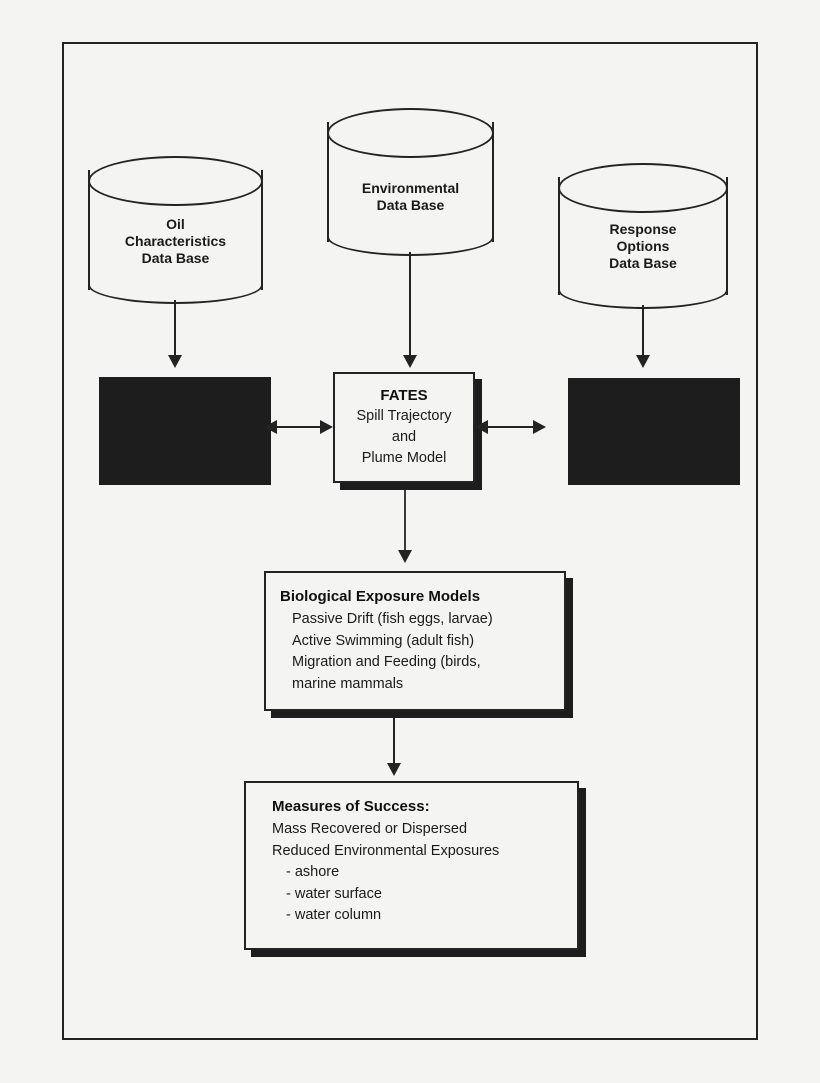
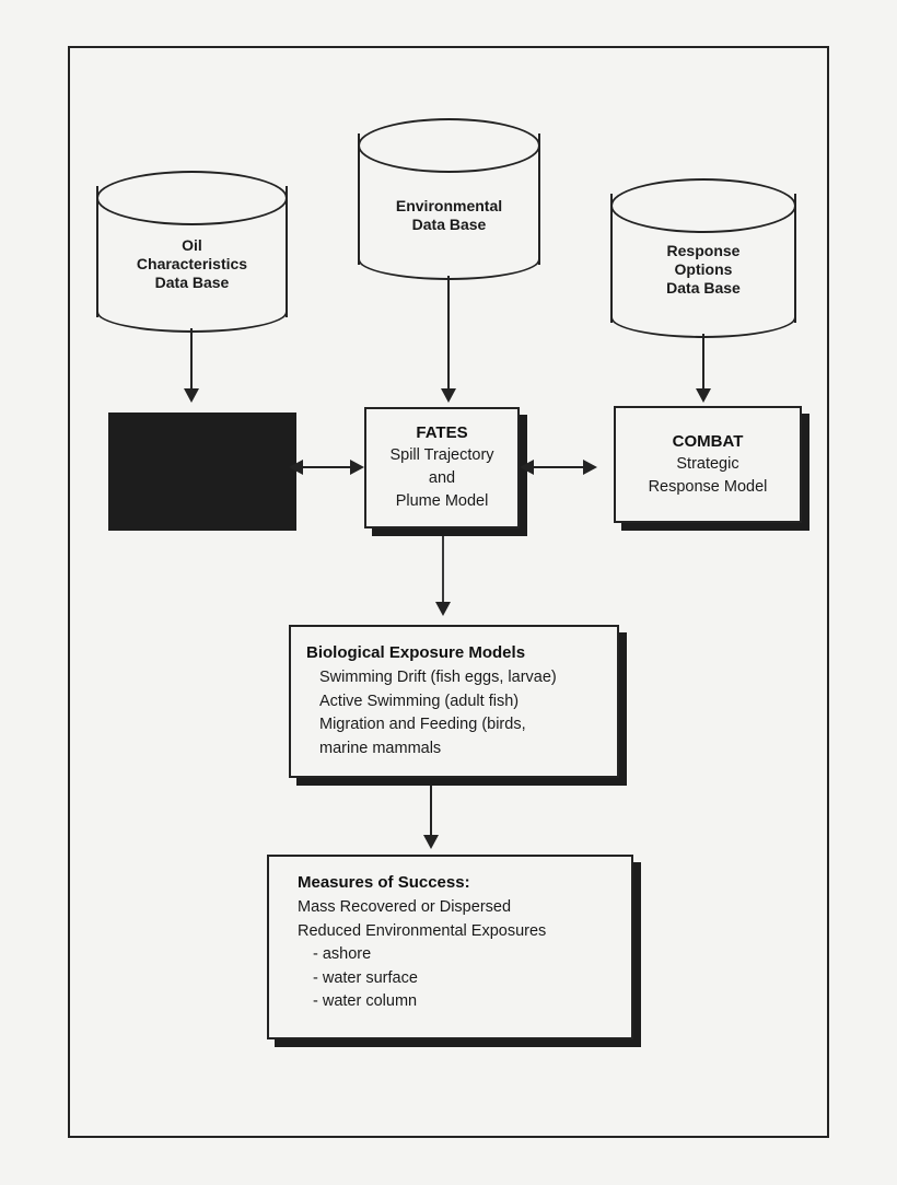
  Oil
  Characteristics
  Data Base
  Environmental
  Data Base
  Response
  Options
  Data Base
  FATES
  Spill Trajectory
  and
  Plume Model
+ COMBAT
+ Strategic
+ Response Model
  Biological Exposure Models
- Passive Drift (fish eggs, larvae)
+ Swimming Drift (fish eggs, larvae)
  Active Swimming (adult fish)
  Migration and Feeding (birds,
  marine mammals
  Measures of Success:
  Mass Recovered or Dispersed
  Reduced Environmental Exposures
  - ashore
  - water surface
  - water column
